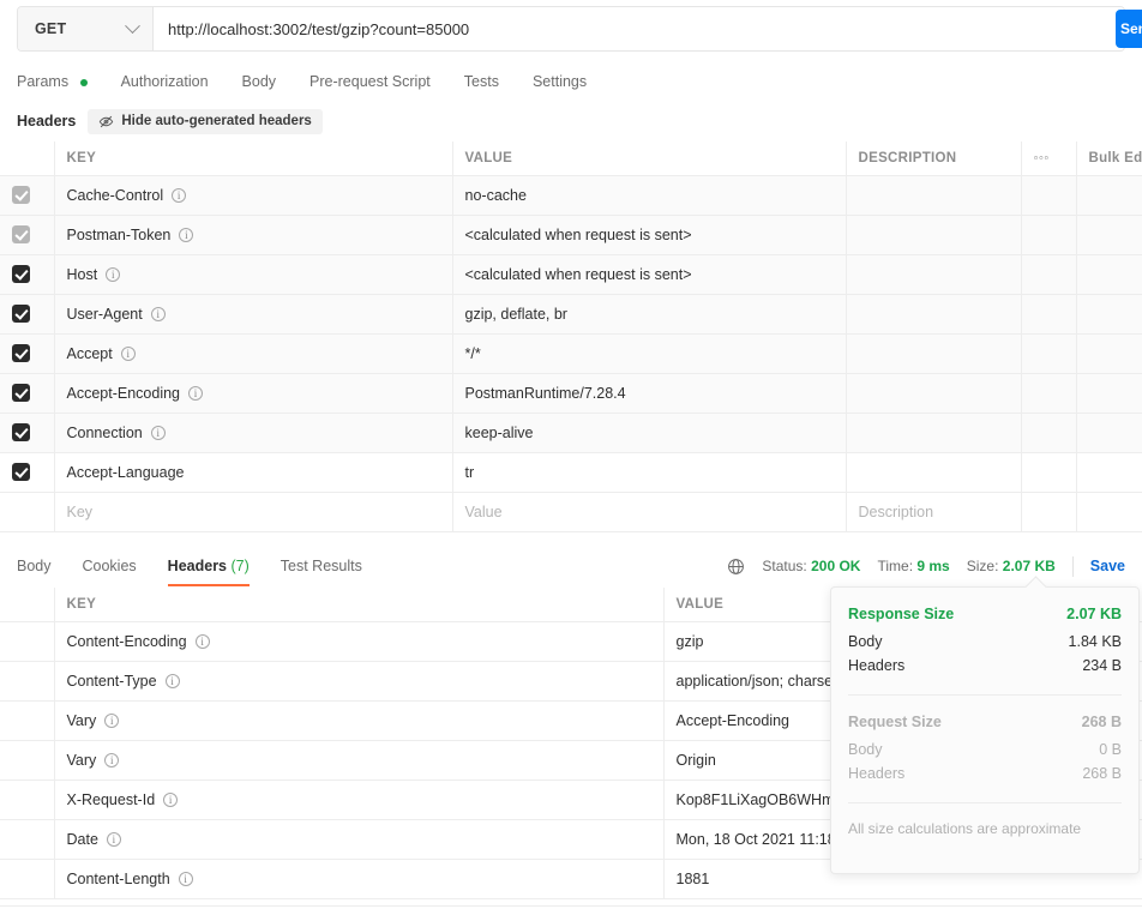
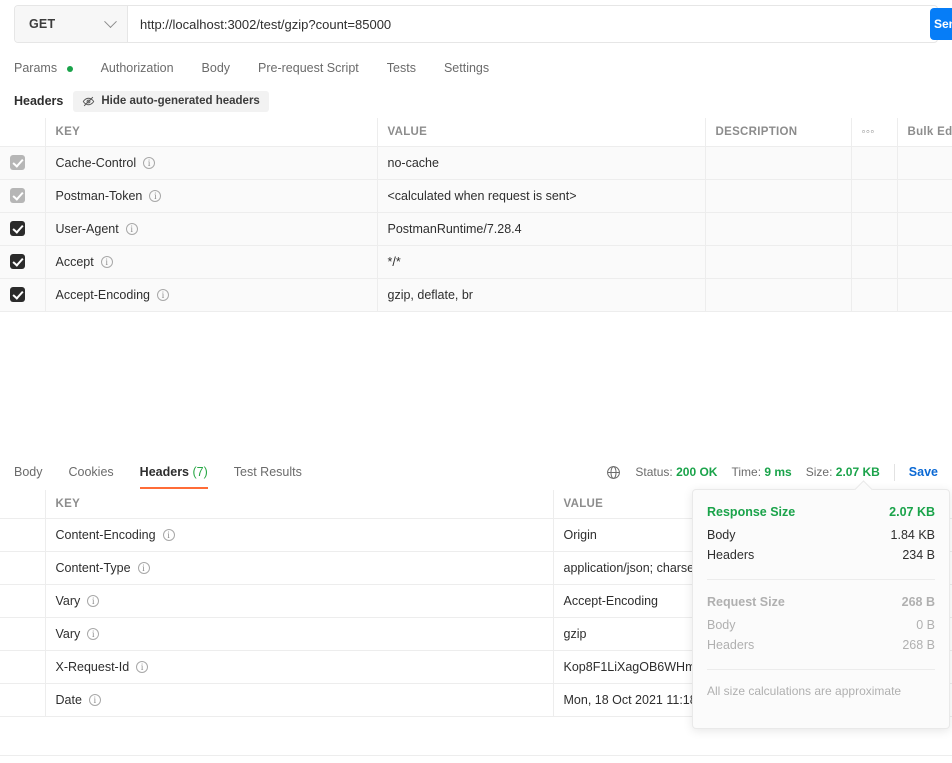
  GET
  http://localhost:3002/test/gzip?count=85000
  Params
  Authorization
  Body
  Pre-request Script
  Tests
  Settings
  Headers
  Hide auto-generated headers
  	KEY	VALUE	DESCRIPTION	◦◦◦	Bulk Ed
  	Cache-Control i	no-cache
  	Postman-Token i	<calculated when request is sent>
- 	Host i	<calculated when request is sent>
- 	User-Agent i	gzip, deflate, br
+ 	User-Agent i	PostmanRuntime/7.28.4
  	Accept i	*/*
- 	Accept-Encoding i	PostmanRuntime/7.28.4
+ 	Accept-Encoding i	gzip, deflate, br
- 	Connection i	keep-alive
- 	Accept-Language	tr
- 	Key	Value	Description
  Body
  Cookies
  Headers (7)
  Test Results
  Status: 200 OK
  Time: 9 ms
  Size: 2.07 KB
  Save
  	KEY	VALUE
- 	Content-Encoding i	gzip
+ 	Content-Encoding i	Origin
  	Content-Type i	application/json; charse
  	Vary i	Accept-Encoding
- 	Vary i	Origin
+ 	Vary i	gzip
  	X-Request-Id i	Kop8F1LiXagOB6WHm
  	Date i	Mon, 18 Oct 2021 11:1
- 	Content-Length i	1881
  Response Size
  2.07 KB
  Body
  1.84 KB
  Headers
  234 B
  Request Size
  268 B
  Body
  0 B
  Headers
  268 B
  All size calculations are approximate
